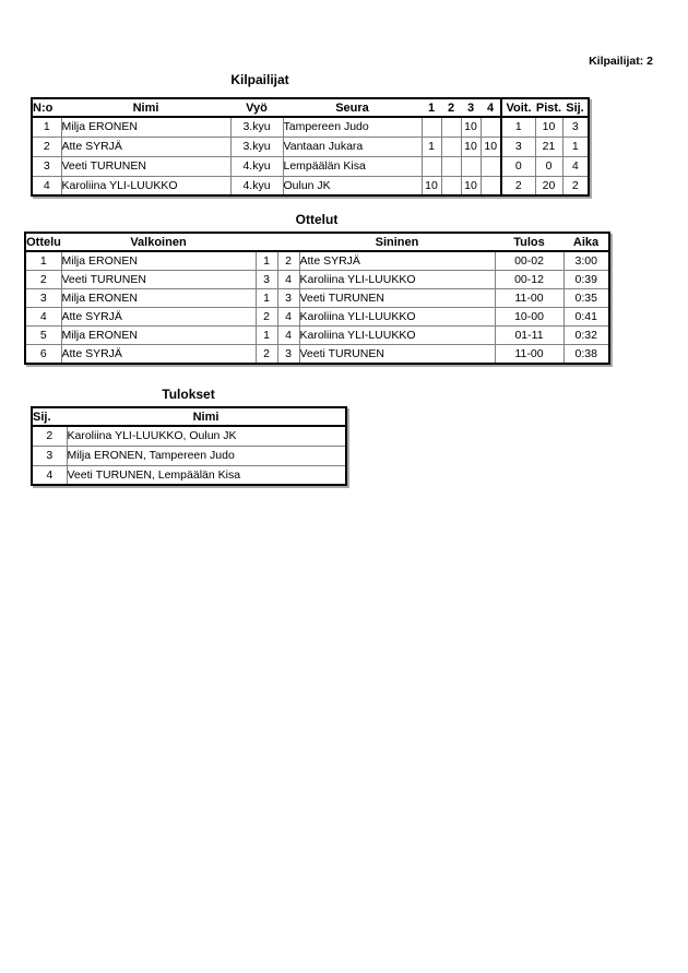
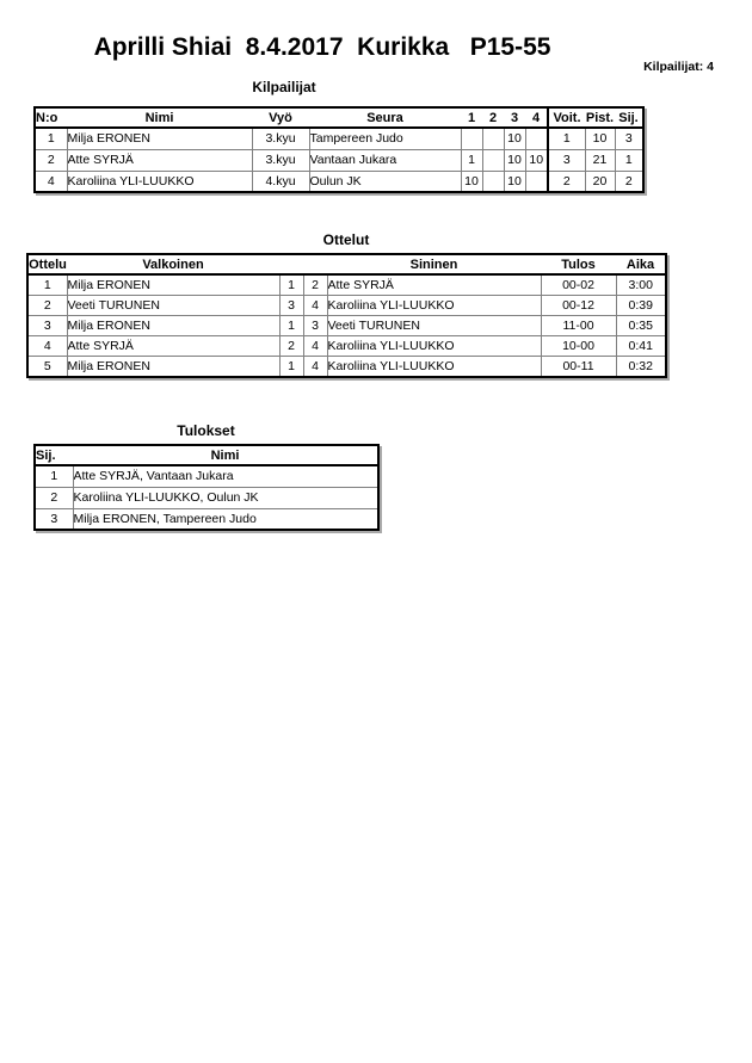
+ Aprilli Shiai 8.4.2017 Kurikka P15-55
- Kilpailijat: 2
+ Kilpailijat: 4
  Kilpailijat
  N:o	Nimi	Vyö	Seura	1	2	3	4	Voit.	Pist.	Sij.
  1	Milja ERONEN	3.kyu	Tampereen Judo			10		1	10	3
  2	Atte SYRJÄ	3.kyu	Vantaan Jukara	1		10	10	3	21	1
- 3	Veeti TURUNEN	4.kyu	Lempäälän Kisa					0	0	4
  4	Karoliina YLI-LUUKKO	4.kyu	Oulun JK	10		10		2	20	2
  Ottelut
  Ottelu	Valkoinen			Sininen	Tulos	Aika
  1	Milja ERONEN	1	2	Atte SYRJÄ	00-02	3:00
  2	Veeti TURUNEN	3	4	Karoliina YLI-LUUKKO	00-12	0:39
  3	Milja ERONEN	1	3	Veeti TURUNEN	11-00	0:35
  4	Atte SYRJÄ	2	4	Karoliina YLI-LUUKKO	10-00	0:41
- 5	Milja ERONEN	1	4	Karoliina YLI-LUUKKO	01-11	0:32
+ 5	Milja ERONEN	1	4	Karoliina YLI-LUUKKO	00-11	0:32
- 6	Atte SYRJÄ	2	3	Veeti TURUNEN	11-00	0:38
  Tulokset
  Sij.	Nimi
+ 1	Atte SYRJÄ, Vantaan Jukara
  2	Karoliina YLI-LUUKKO, Oulun JK
  3	Milja ERONEN, Tampereen Judo
- 4	Veeti TURUNEN, Lempäälän Kisa
